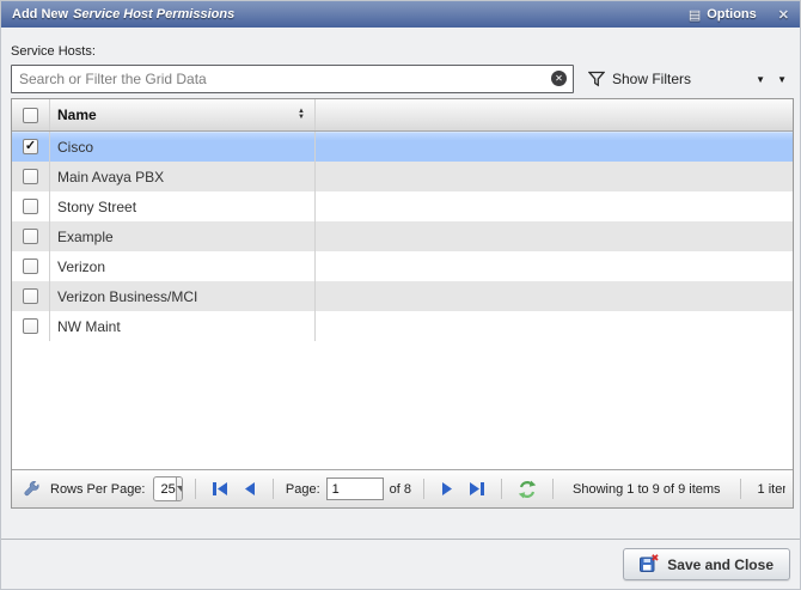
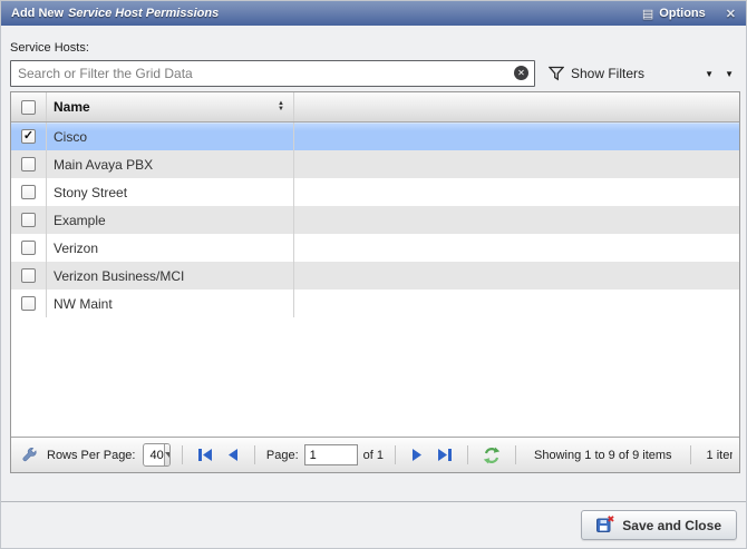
  Add New Service Host Permissions
  ▤
  Options
  ✕
  Service Hosts:
  Search or Filter the Grid Data
  ✕
  Show Filters
  ▼
  ▼
  Name
  ✓
  Cisco
  Main Avaya PBX
  Stony Street
  Example
  Verizon
  Verizon Business/MCI
  NW Maint
  Rows Per Page:
- 25
+ 40
  Page:
  1
- of 8
+ of 1
  Showing 1 to 9 of 9 items
  Save and Close
